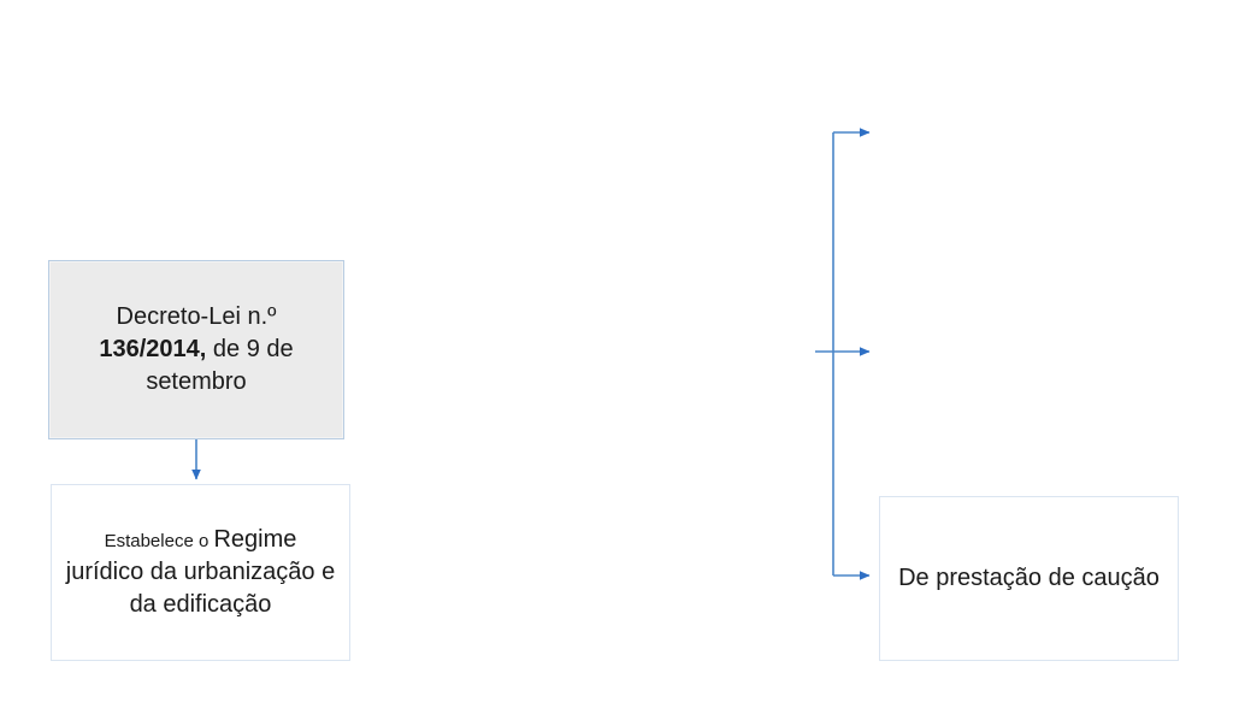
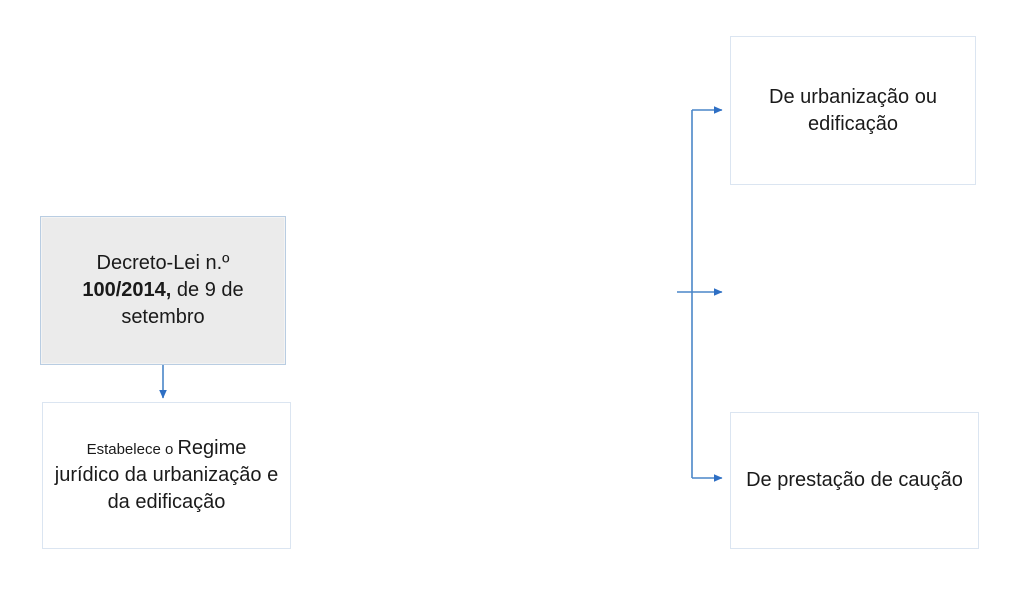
  Decreto-Lei n.º
- 136/2014, de 9 de
+ 100/2014, de 9 de
  setembro
  Estabelece o Regime jurídico da urbanização e da edificação
+ De urbanização ou edificação
  De prestação de caução
